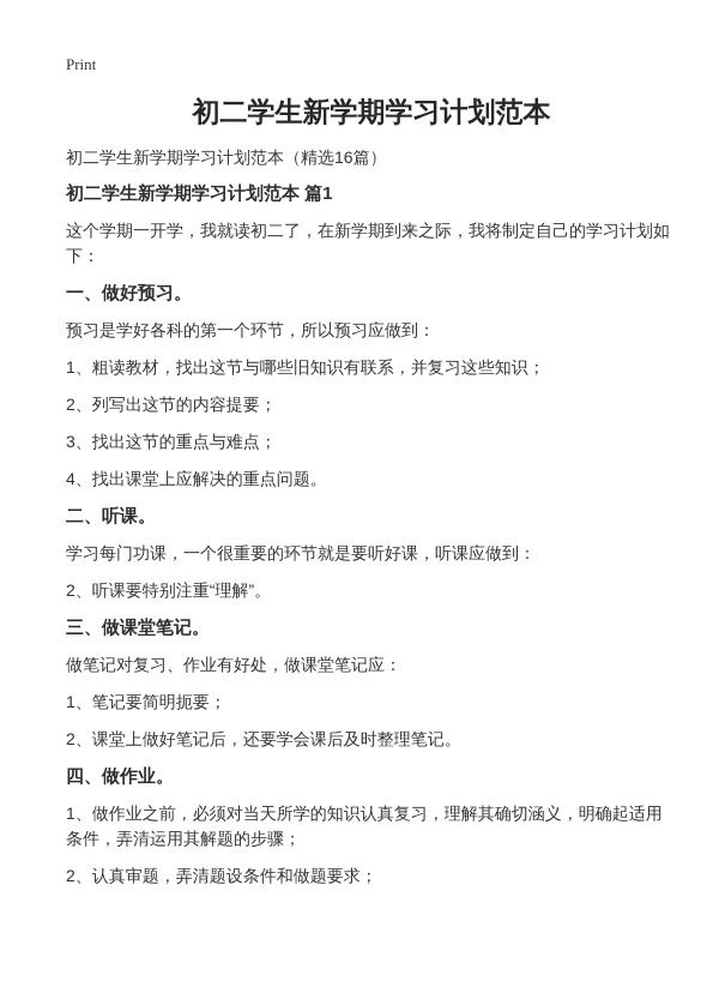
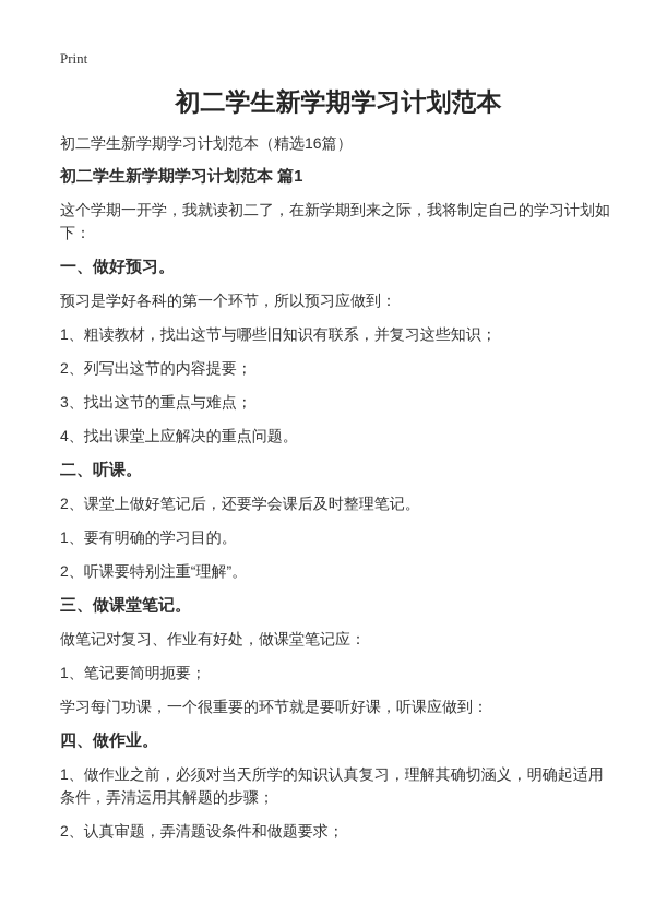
  Print
  初二学生新学期学习计划范本
  初二学生新学期学习计划范本（精选16篇）
  初二学生新学期学习计划范本 篇1
  这个学期一开学，我就读初二了，在新学期到来之际，我将制定自己的学习计划如
  下：
  一、做好预习。
  预习是学好各科的第一个环节，所以预习应做到：
  1、粗读教材，找出这节与哪些旧知识有联系，并复习这些知识；
  2、列写出这节的内容提要；
  3、找出这节的重点与难点；
  4、找出课堂上应解决的重点问题。
  二、听课。
- 学习每门功课，一个很重要的环节就是要听好课，听课应做到：
+ 2、课堂上做好笔记后，还要学会课后及时整理笔记。
+ 1、要有明确的学习目的。
  2、听课要特别注重“理解”。
  三、做课堂笔记。
  做笔记对复习、作业有好处，做课堂笔记应：
  1、笔记要简明扼要；
- 2、课堂上做好笔记后，还要学会课后及时整理笔记。
+ 学习每门功课，一个很重要的环节就是要听好课，听课应做到：
  四、做作业。
  1、做作业之前，必须对当天所学的知识认真复习，理解其确切涵义，明确起适用
  条件，弄清运用其解题的步骤；
  2、认真审题，弄清题设条件和做题要求；
